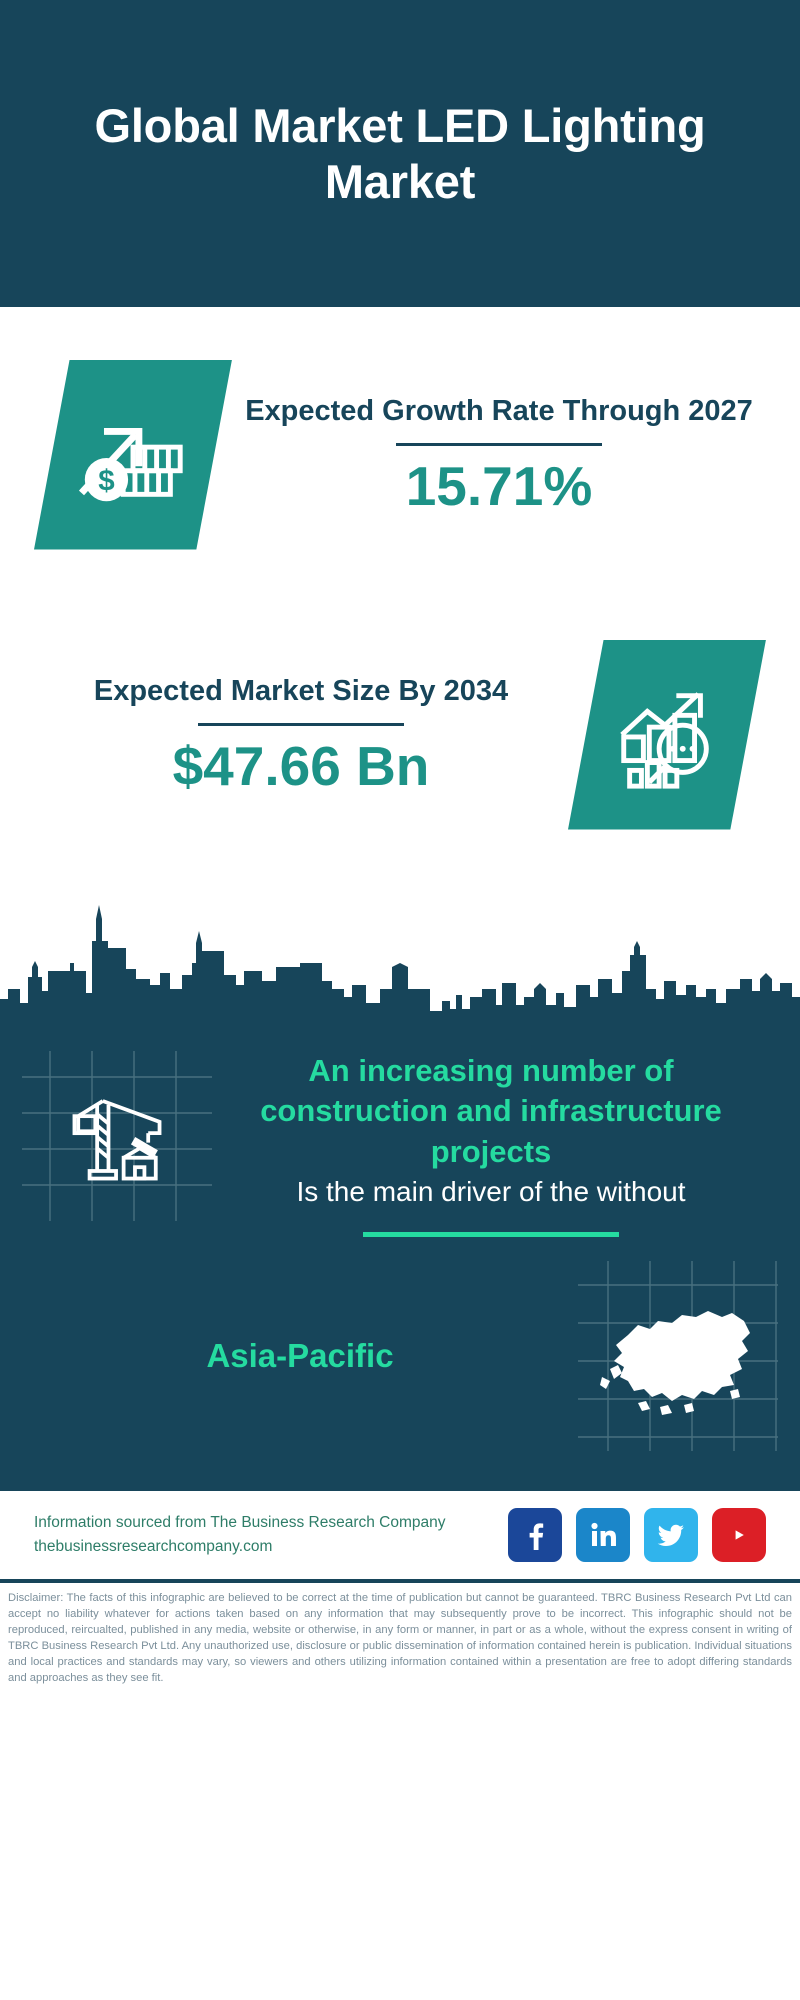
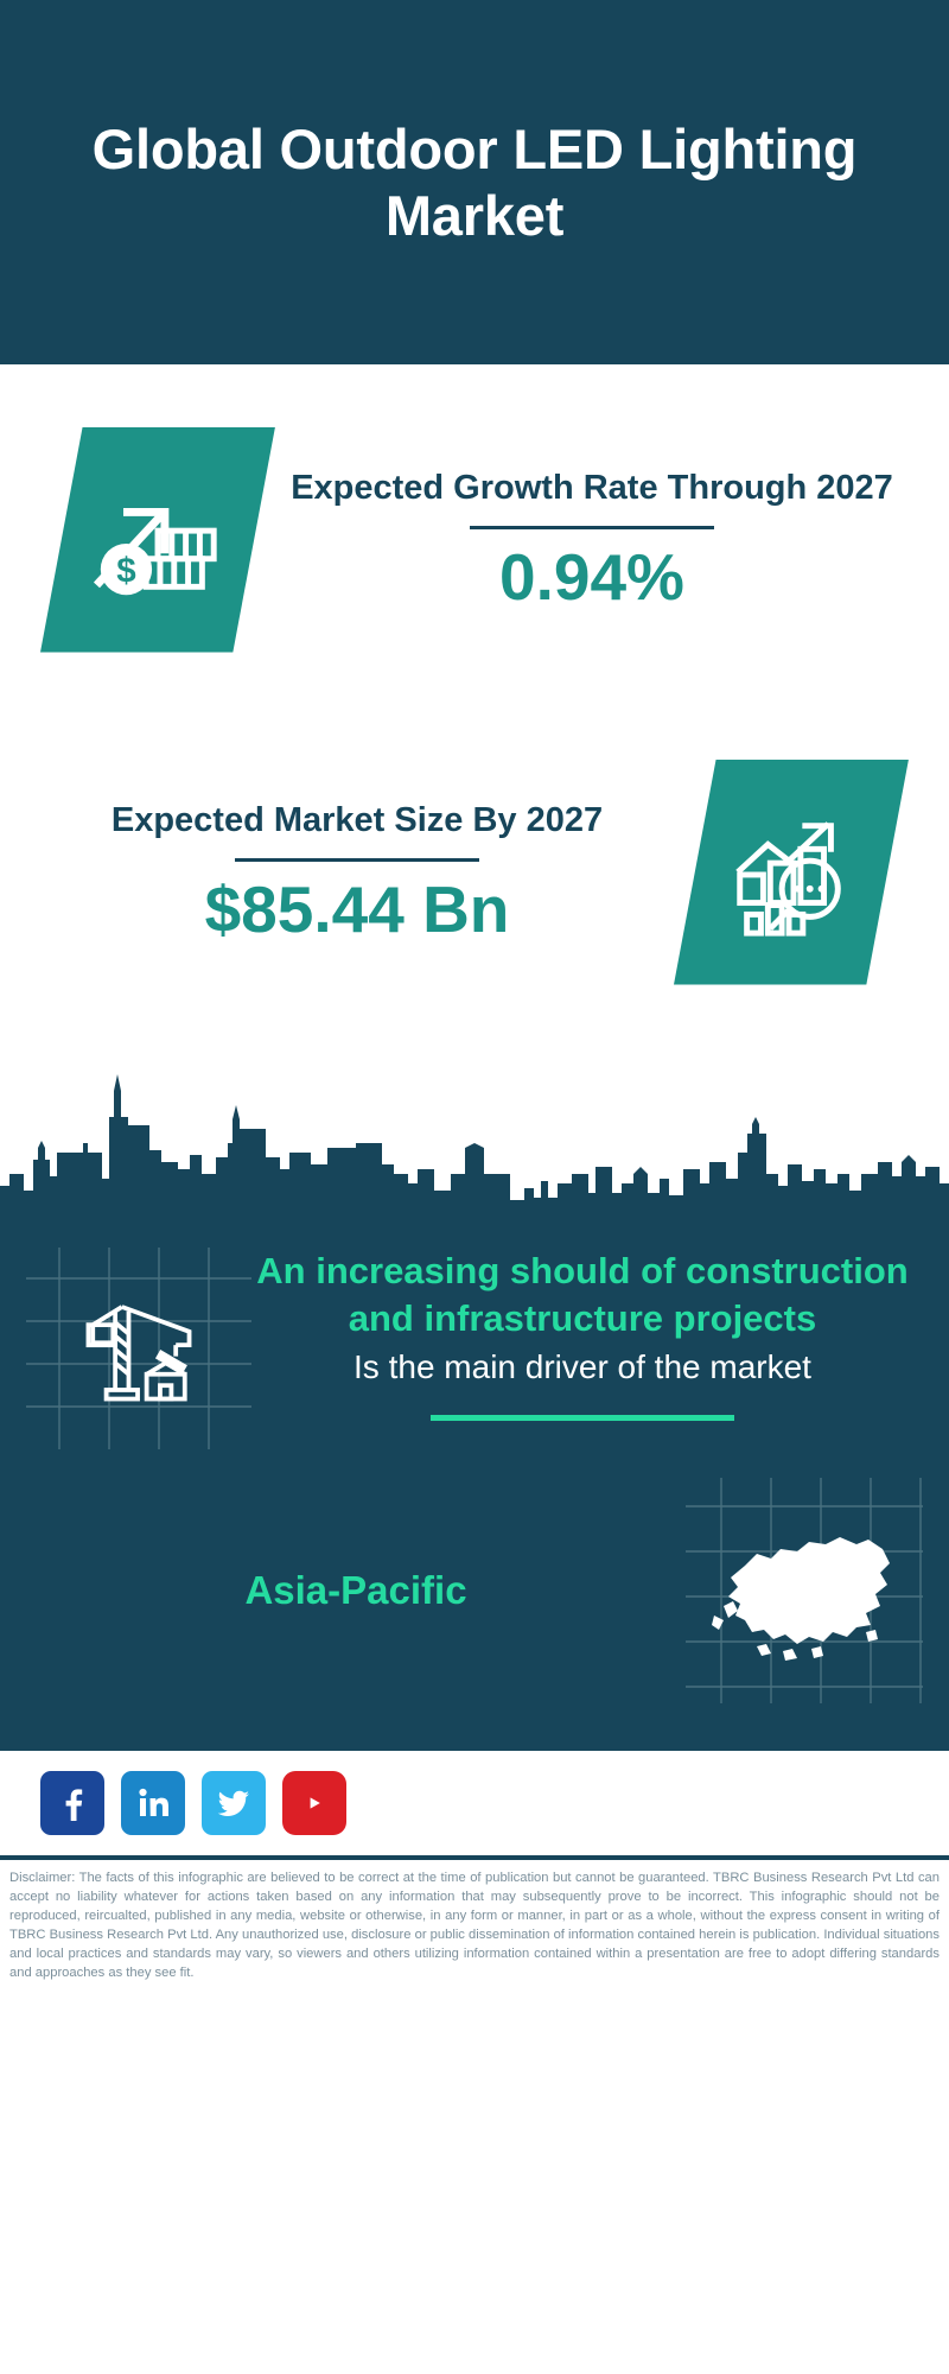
- Global Market LED Lighting Market
+ Global Outdoor LED Lighting Market
  $
  Expected Growth Rate Through 2027
- 15.71%
+ 0.94%
- Expected Market Size By 2034
+ Expected Market Size By 2027
- $47.66 Bn
+ $85.44 Bn
- An increasing number of construction and infrastructure projects
+ An increasing should of construction and infrastructure projects
- Is the main driver of the without
+ Is the main driver of the market
  Asia-Pacific
- Information sourced from The Business Research Company
- thebusinessresearchcompany.com
  Disclaimer: The facts of this infographic are believed to be correct at the time of publication but cannot be guaranteed. TBRC Business Research Pvt Ltd can accept no liability whatever for actions taken based on any information that may subsequently prove to be incorrect. This infographic should not be reproduced, reircualted, published in any media, website or otherwise, in any form or manner, in part or as a whole, without the express consent in writing of TBRC Business Research Pvt Ltd. Any unauthorized use, disclosure or public dissemination of information contained herein is publication. Individual situations and local practices and standards may vary, so viewers and others utilizing information contained within a presentation are free to adopt differing standards and approaches as they see fit.
